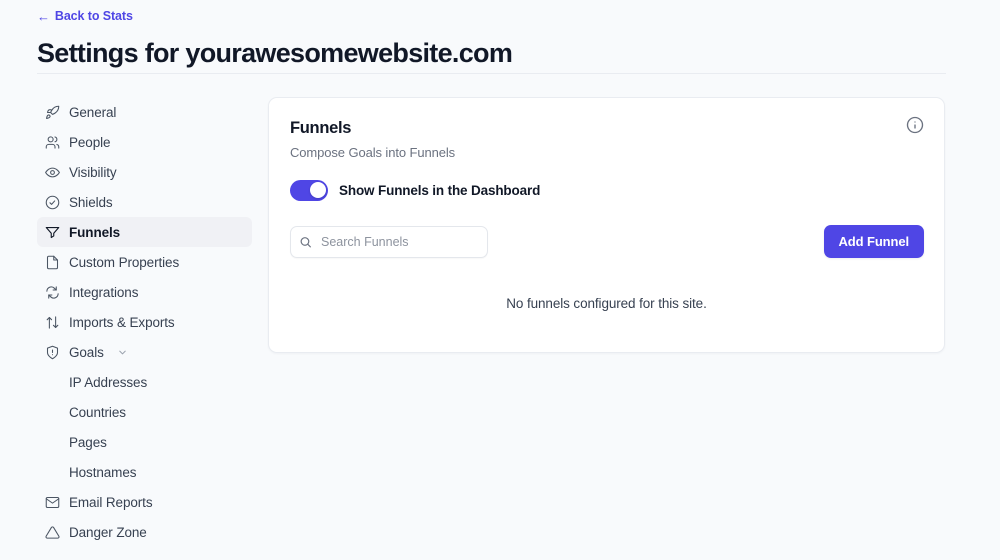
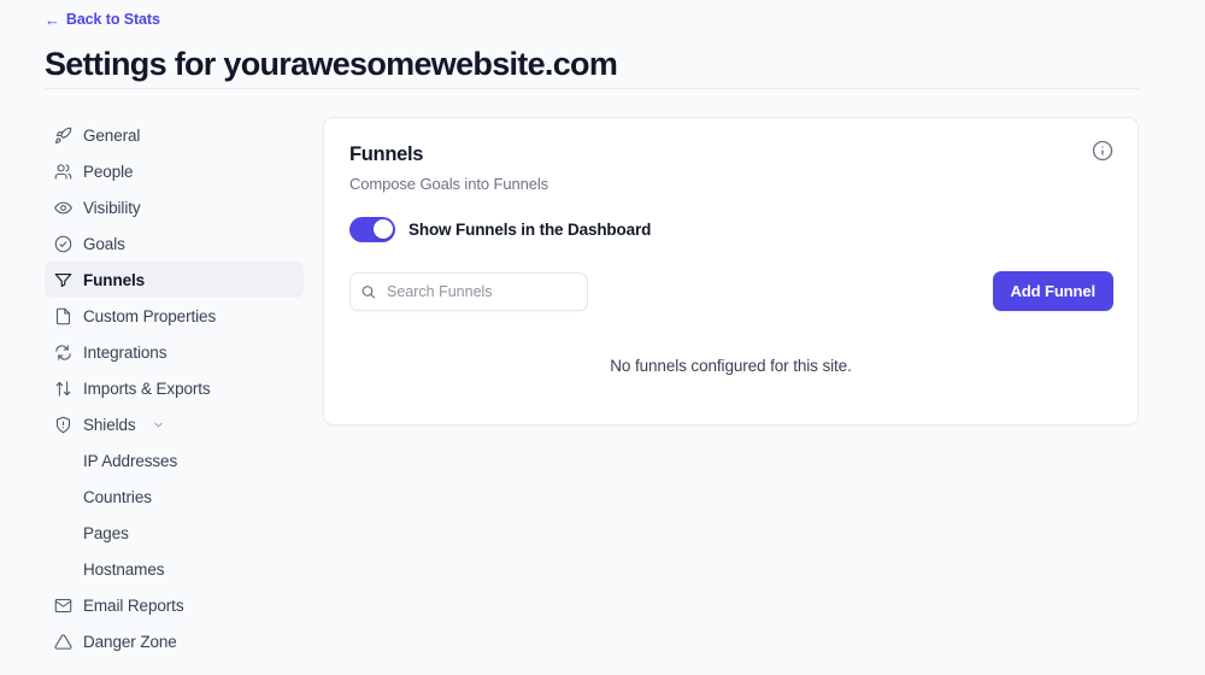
  ←
  Back to Stats
  Settings for yourawesomewebsite.com
  General
  People
  Visibility
- Shields
+ Goals
  Funnels
  Custom Properties
  Integrations
  Imports & Exports
- Goals
+ Shields
  IP Addresses
  Countries
  Pages
  Hostnames
  Email Reports
  Danger Zone
  Funnels
  Compose Goals into Funnels
  Show Funnels in the Dashboard
  Search Funnels
  Add Funnel
  No funnels configured for this site.
